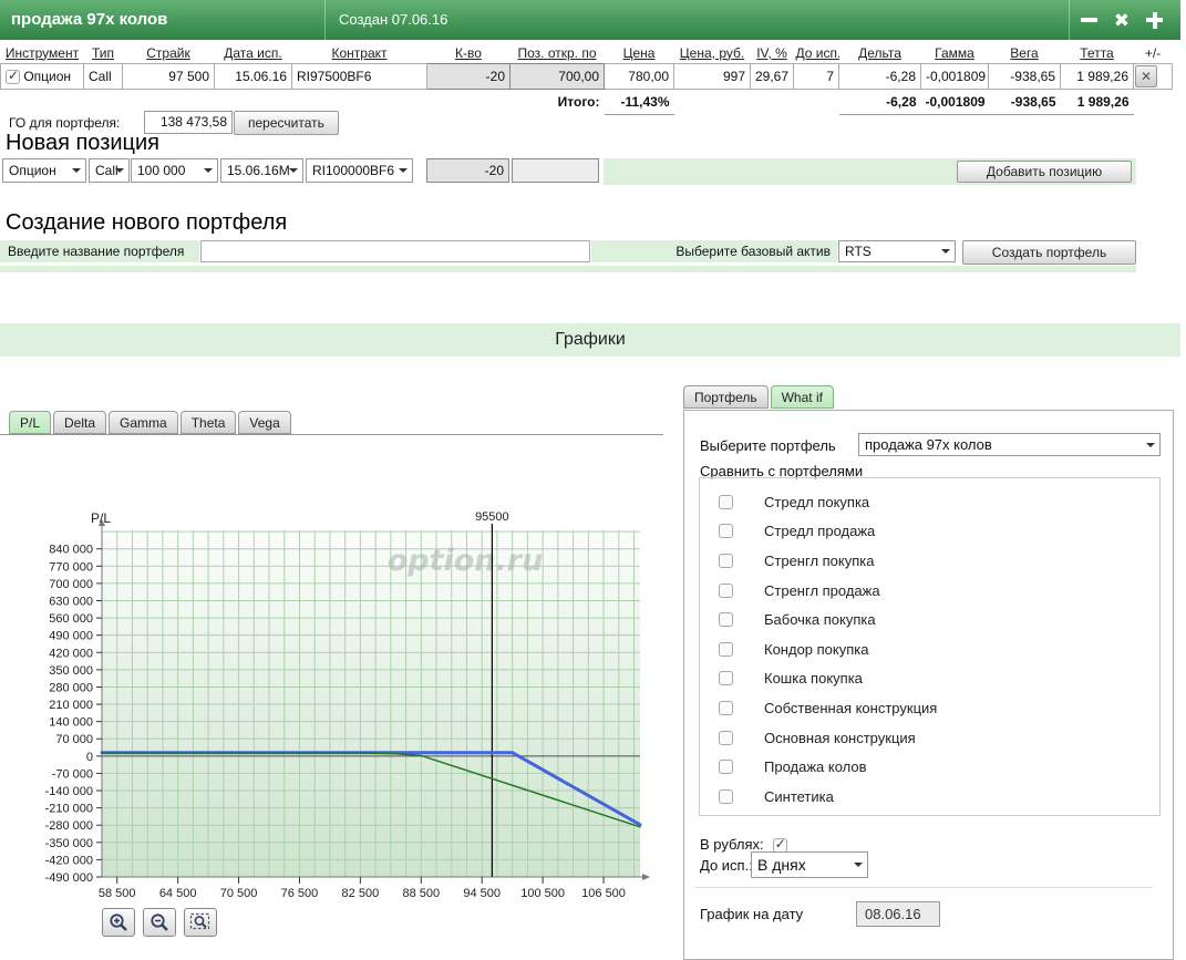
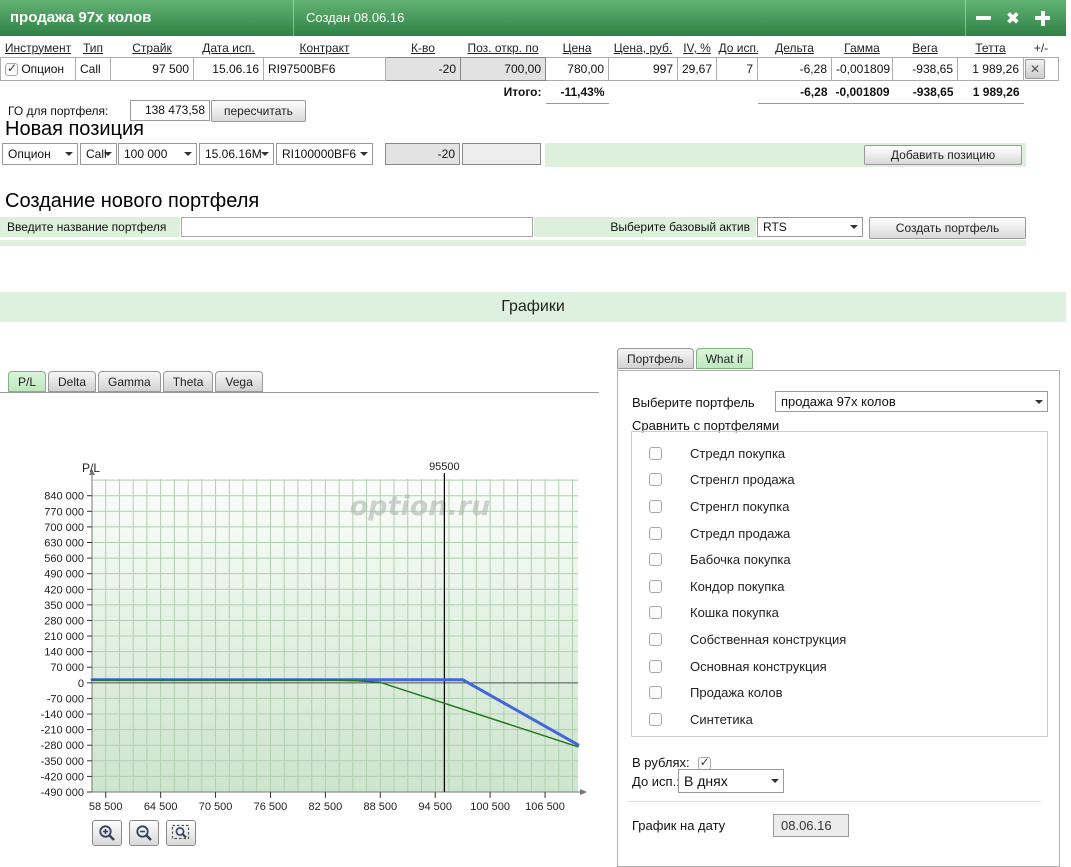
  продажа 97х колов
- Создан 07.06.16
+ Создан 08.06.16
  ✖
  Инструмент	Тип	Страйк	Дата исп.	Контракт	К-во	Поз. откр. по	Цена	Цена, руб.	IV, %	До исп	Дельта	Гамма	Вега	Тетта	+/-
  Опцион	Call	97 500	15.06.16	RI97500BF6	-20	700,00	780,00	997	29,67	7	-6,28	-0,001809	-938,65	1 989,26	✕
  Итого:	-11,43%		-6,28	-0,001809	-938,65	1 989,26
  ГО для портфеля:
  138 473,58
  пересчитать
  Новая позиция
  Опцион
  Call
  100 000
  15.06.16М
  RI100000BF6
  -20
  Добавить позицию
  Создание нового портфеля
  Введите название портфеля
  Выберите базовый актив
  RTS
  Создать портфель
  Графики
  P/L Delta Gamma Theta Vega
  Портфель What if
  option.ru
  -490 000
  -420 000
  -350 000
  -280 000
  -210 000
  -140 000
  -70 000
  0
  70 000
  140 000
  210 000
  280 000
  350 000
  420 000
  490 000
  560 000
  630 000
  700 000
  770 000
  840 000
  58 500
  64 500
  70 500
  76 500
  82 500
  88 500
  94 500
  100 500
  106 500
  P/L
  95500
  Выберите портфель
  продажа 97х колов
  Сравнить с портфелями
  Стредл покупка
- Стредл продажа
+ Стренгл продажа
  Стренгл покупка
- Стренгл продажа
+ Стредл продажа
  Бабочка покупка
  Кондор покупка
  Кошка покупка
  Собственная конструкция
  Основная конструкция
  Продажа колов
  Синтетика
  В рублях:
  До исп.
  В днях
  График на дату
  08.06.16
